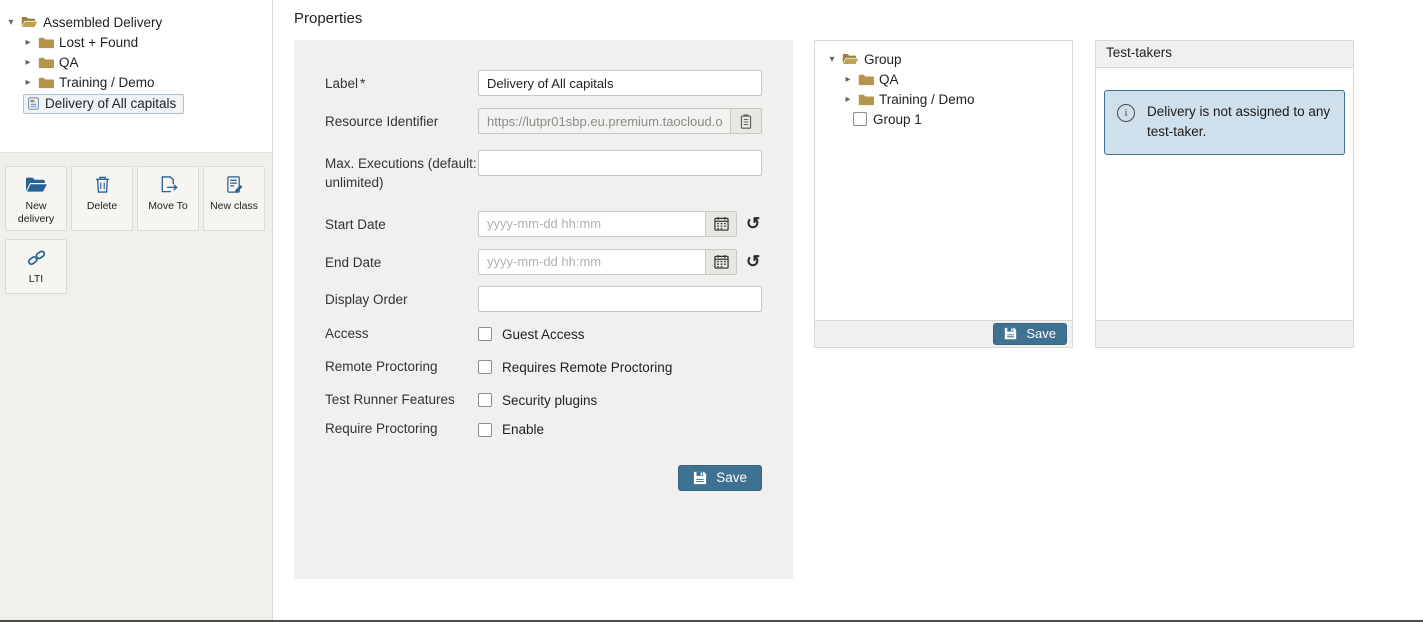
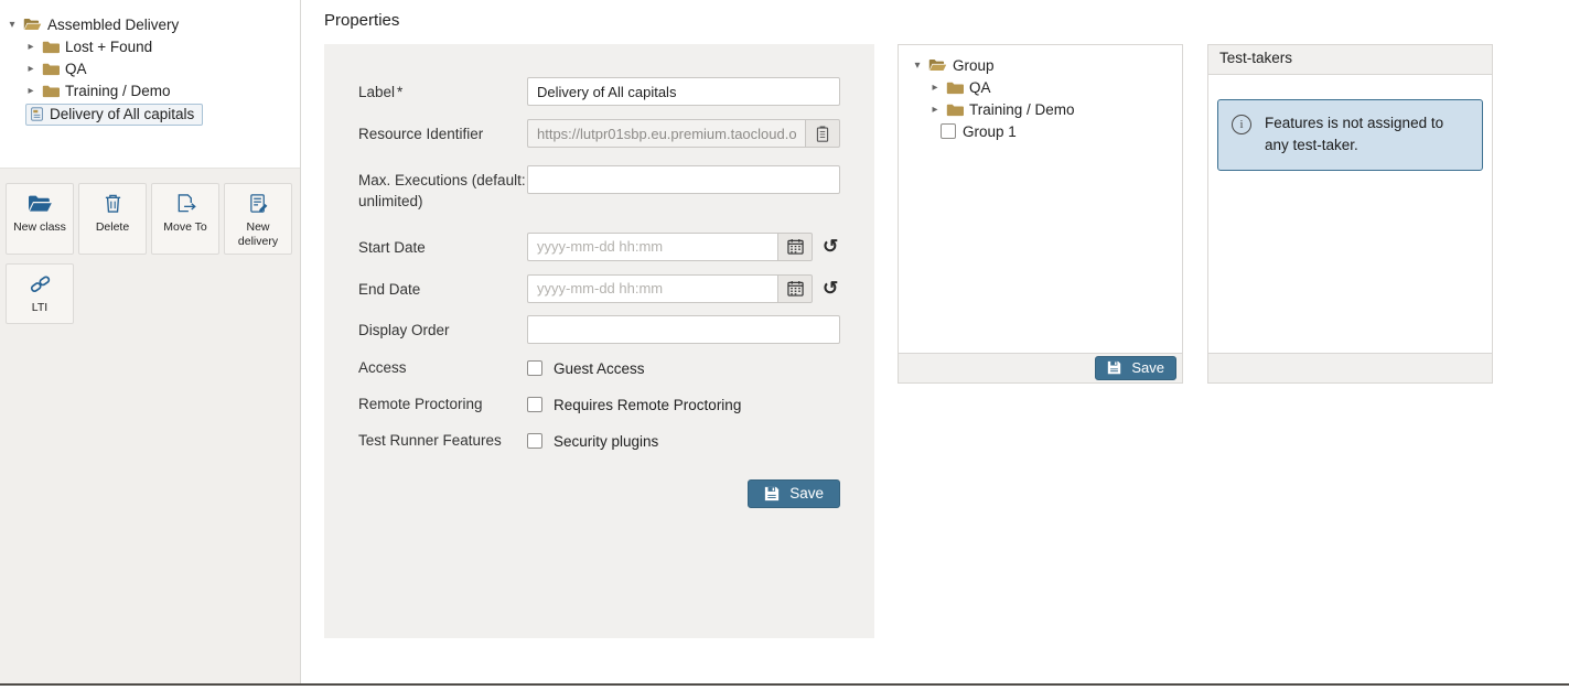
  ▾
  Assembled Delivery
  ▸
  Lost + Found
  ▸
  QA
  ▸
  Training / Demo
  Delivery of All capitals
- New delivery
+ New class
  Delete
  Move To
- New class
+ New delivery
  LTI
  Properties
  Label *
  Delivery of All capitals
  Resource Identifier
  https://lutpr01sbp.eu.premium.taocloud.o
  Max. Executions (default: unlimited)
  Start Date
  yyyy-mm-dd hh:mm
  ↺
  End Date
  yyyy-mm-dd hh:mm
  ↺
  Display Order
  Access
  Guest Access
  Remote Proctoring
  Requires Remote Proctoring
  Test Runner Features
  Security plugins
- Require Proctoring
- Enable
  Save
  ▾
  Group
  ▸
  QA
  ▸
  Training / Demo
  Group 1
  Save
  Test-takers
  i
- Delivery is not assigned to any test-taker.
+ Features is not assigned to any test-taker.
